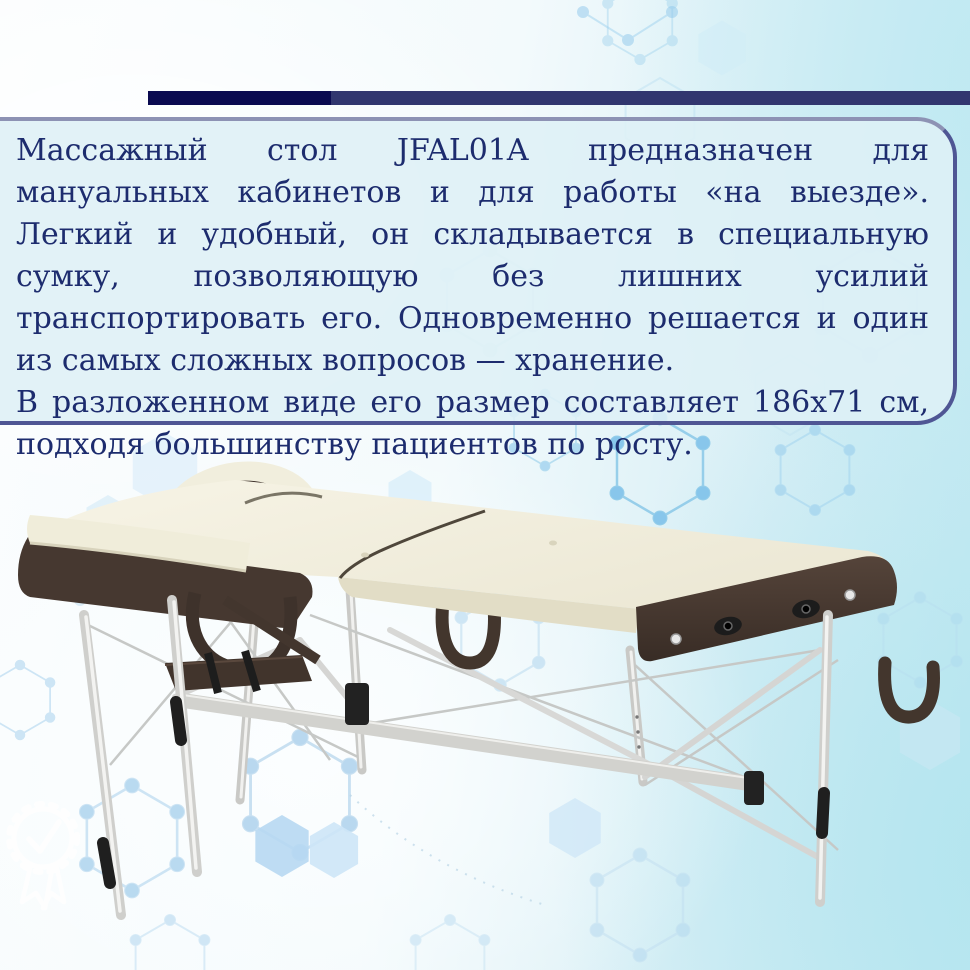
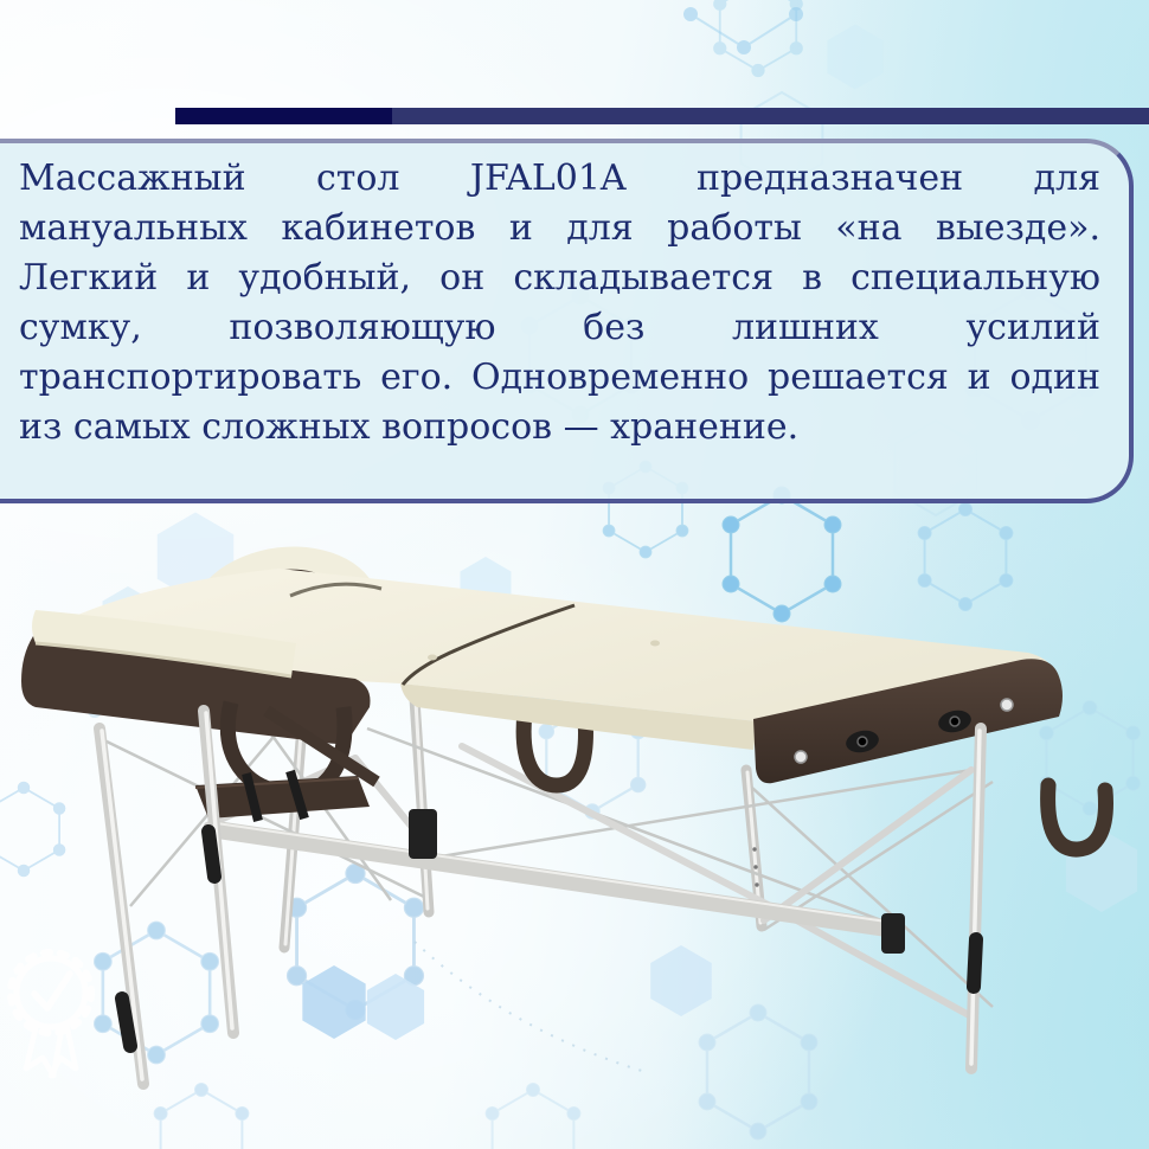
  Массажный стол JFAL01A предназначен для мануальных кабинетов и для работы «на выезде». Легкий и удобный, он складывается в специальную сумку, позволяющую без лишних усилий транспортировать его. Одновременно решается и один из самых сложных вопросов — хранение.
- В разложенном виде его размер составляет 186х71 см, подходя большинству пациентов по росту.
